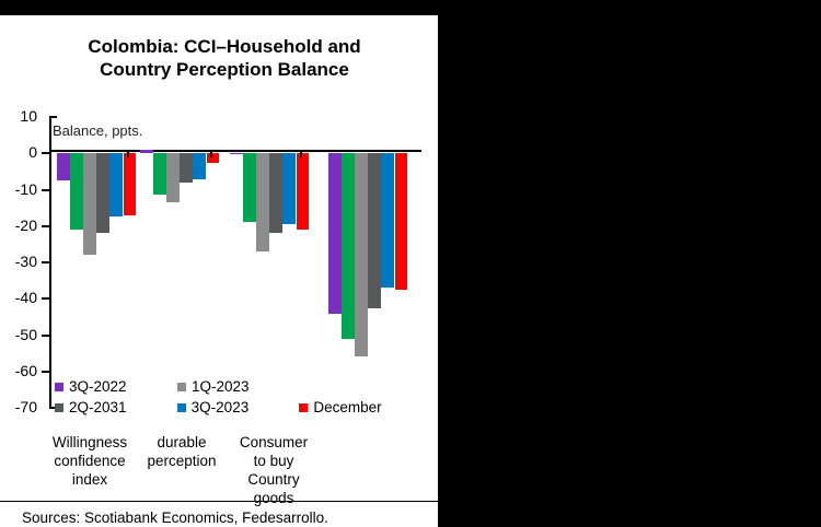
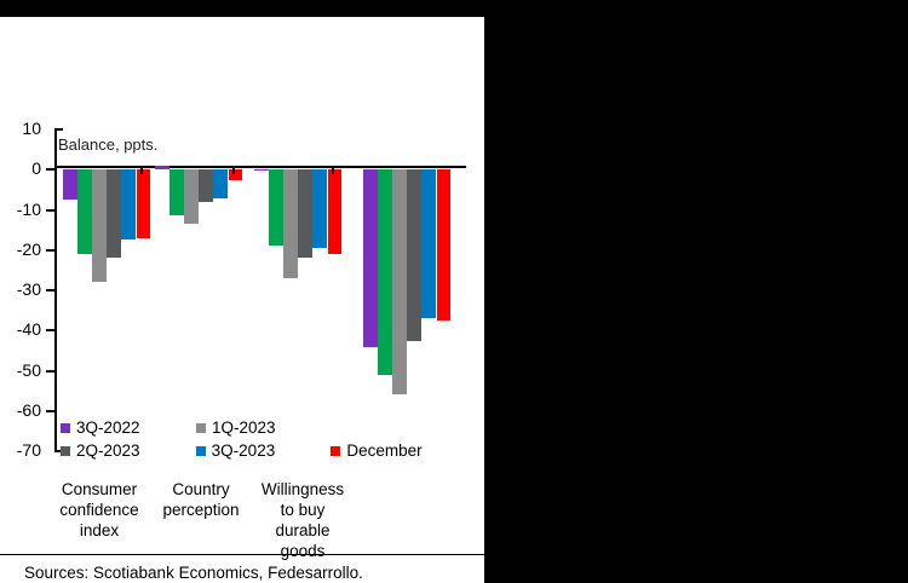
- Colombia: CCI–Household and
- Country Perception Balance
  Balance, ppts.
  3Q-2022
  1Q-2023
- 2Q-2031
+ 2Q-2023
  3Q-2023
  December
- Willingness
+ Consumer
  confidence
  index
- durable
+ Country
  perception
- Consumer
+ Willingness
  to buy
- Country
+ durable
  goods
  Sources: Scotiabank Economics, Fedesarrollo.
  10
  0
  -10
  -20
  -30
  -40
  -50
  -60
  -70
